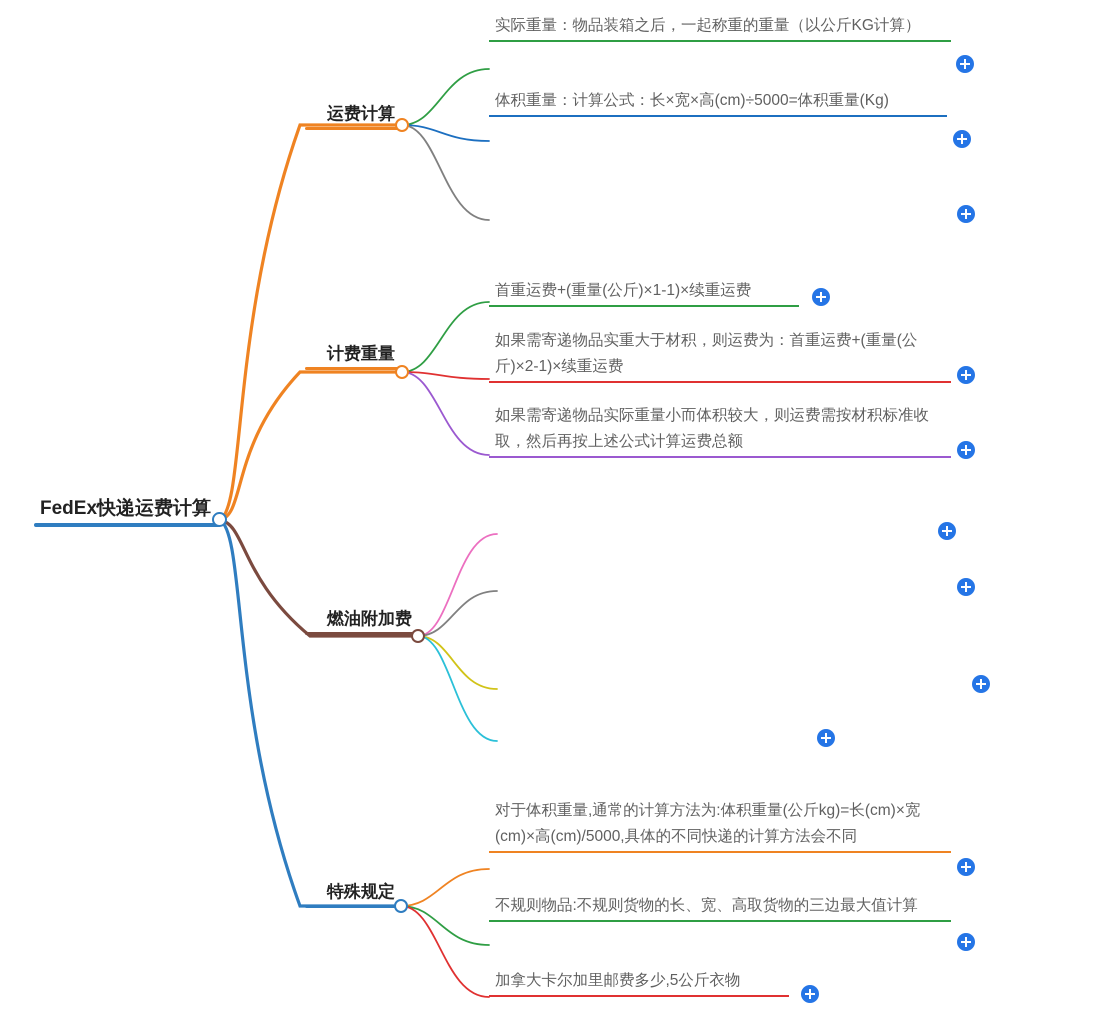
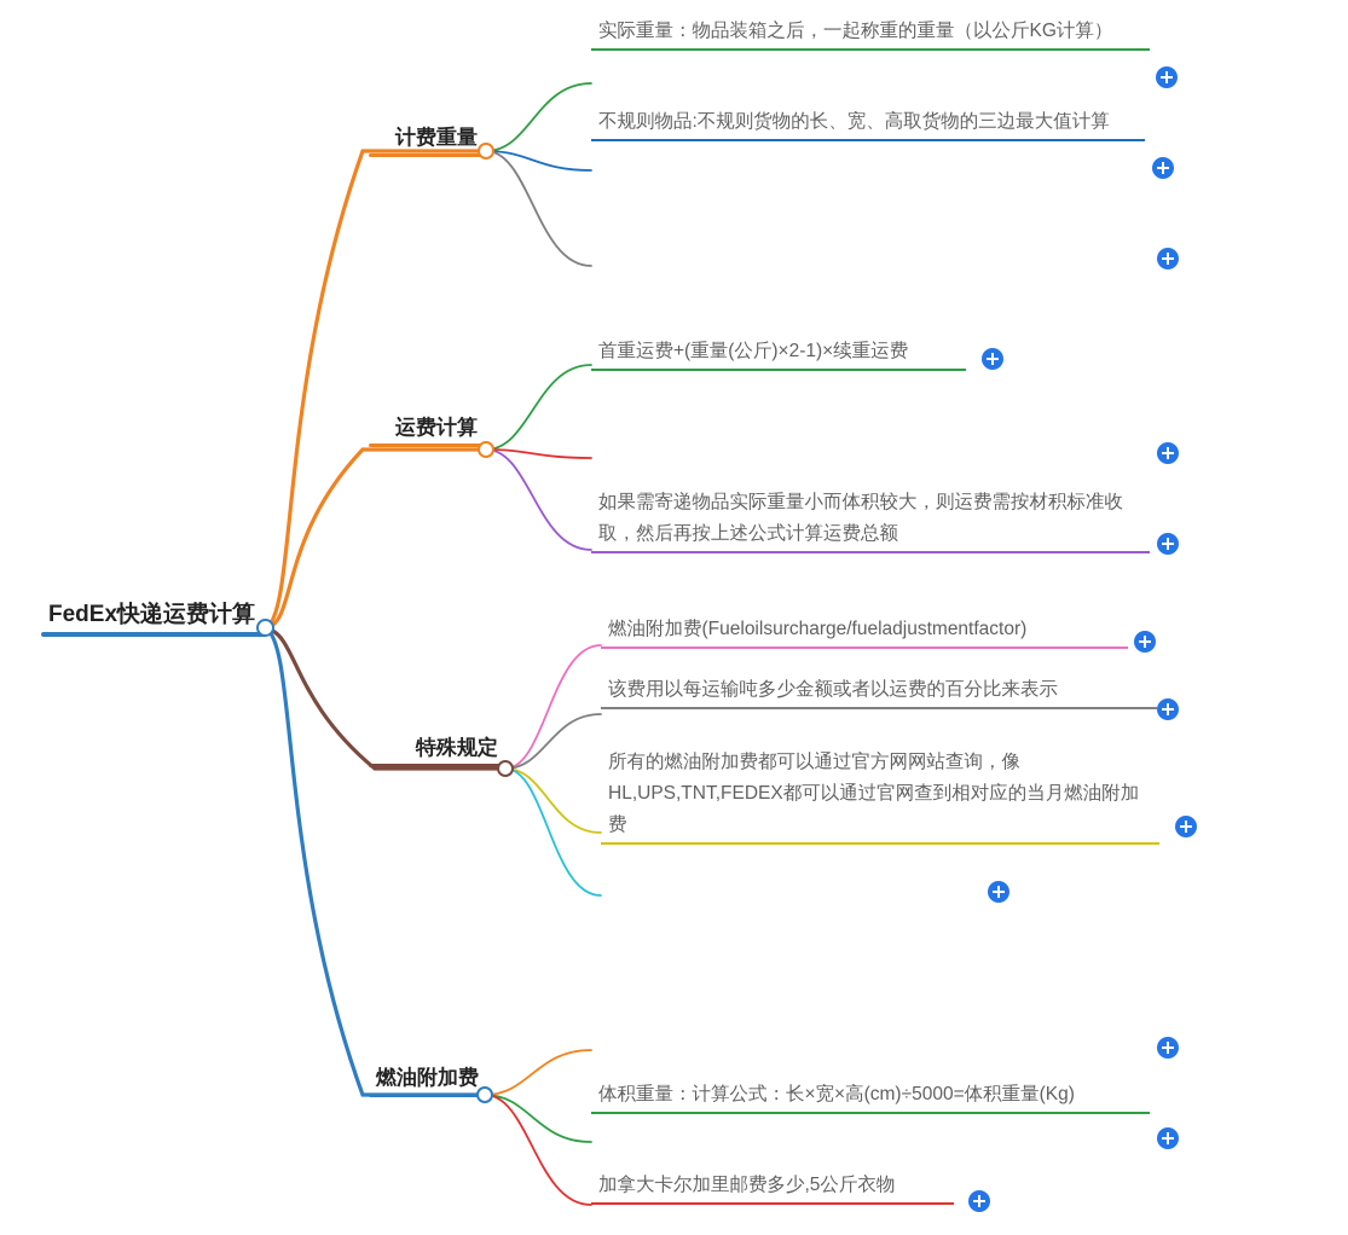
  FedEx快递运费计算
- 运费计算
+ 计费重量
  实际重量：物品装箱之后，一起称重的重量（以公斤KG计算）
- 体积重量：计算公式：长×宽×高(cm)÷5000=体积重量(Kg)
+ 不规则物品:不规则货物的长、宽、高取货物的三边最大值计算
- 计费重量
+ 运费计算
- 首重运费+(重量(公斤)×1-1)×续重运费
+ 首重运费+(重量(公斤)×2-1)×续重运费
- 如果需寄递物品实重大于材积，则运费为：首重运费+(重量(公斤)×2-1)×续重运费
  如果需寄递物品实际重量小而体积较大，则运费需按材积标准收取，然后再按上述公式计算运费总额
- 燃油附加费
+ 特殊规定
+ 燃油附加费(Fueloilsurcharge/fueladjustmentfactor)
+ 该费用以每运输吨多少金额或者以运费的百分比来表示
+ 所有的燃油附加费都可以通过官方网网站查询，像HL,UPS,TNT,FEDEX都可以通过官网查到相对应的当月燃油附加费
- 特殊规定
+ 燃油附加费
- 对于体积重量,通常的计算方法为:体积重量(公斤kg)=长(cm)×宽(cm)×高(cm)/5000,具体的不同快递的计算方法会不同
- 不规则物品:不规则货物的长、宽、高取货物的三边最大值计算
+ 体积重量：计算公式：长×宽×高(cm)÷5000=体积重量(Kg)
  加拿大卡尔加里邮费多少,5公斤衣物
